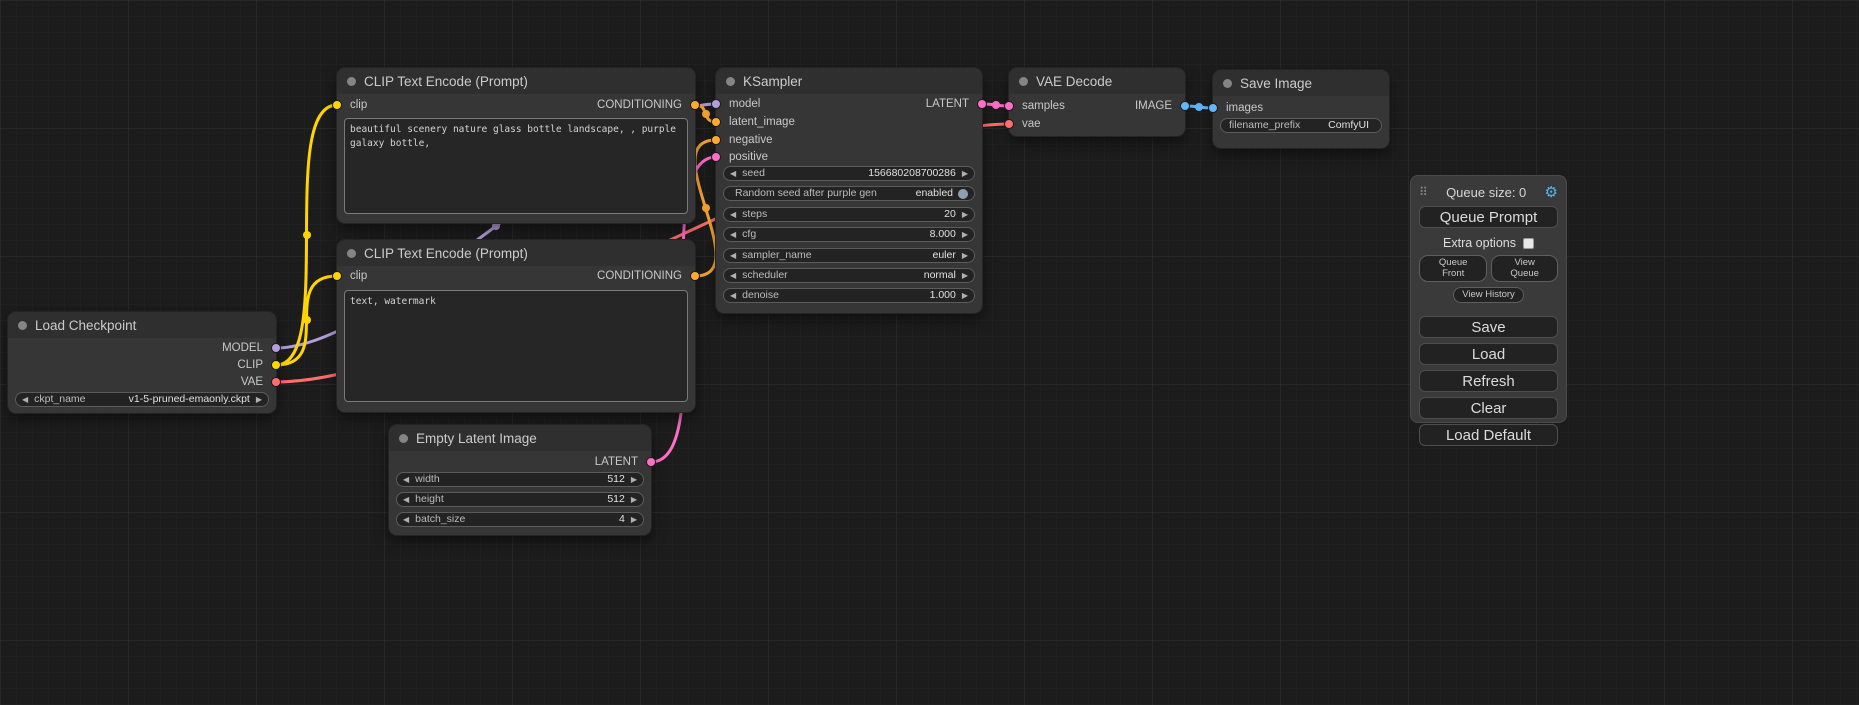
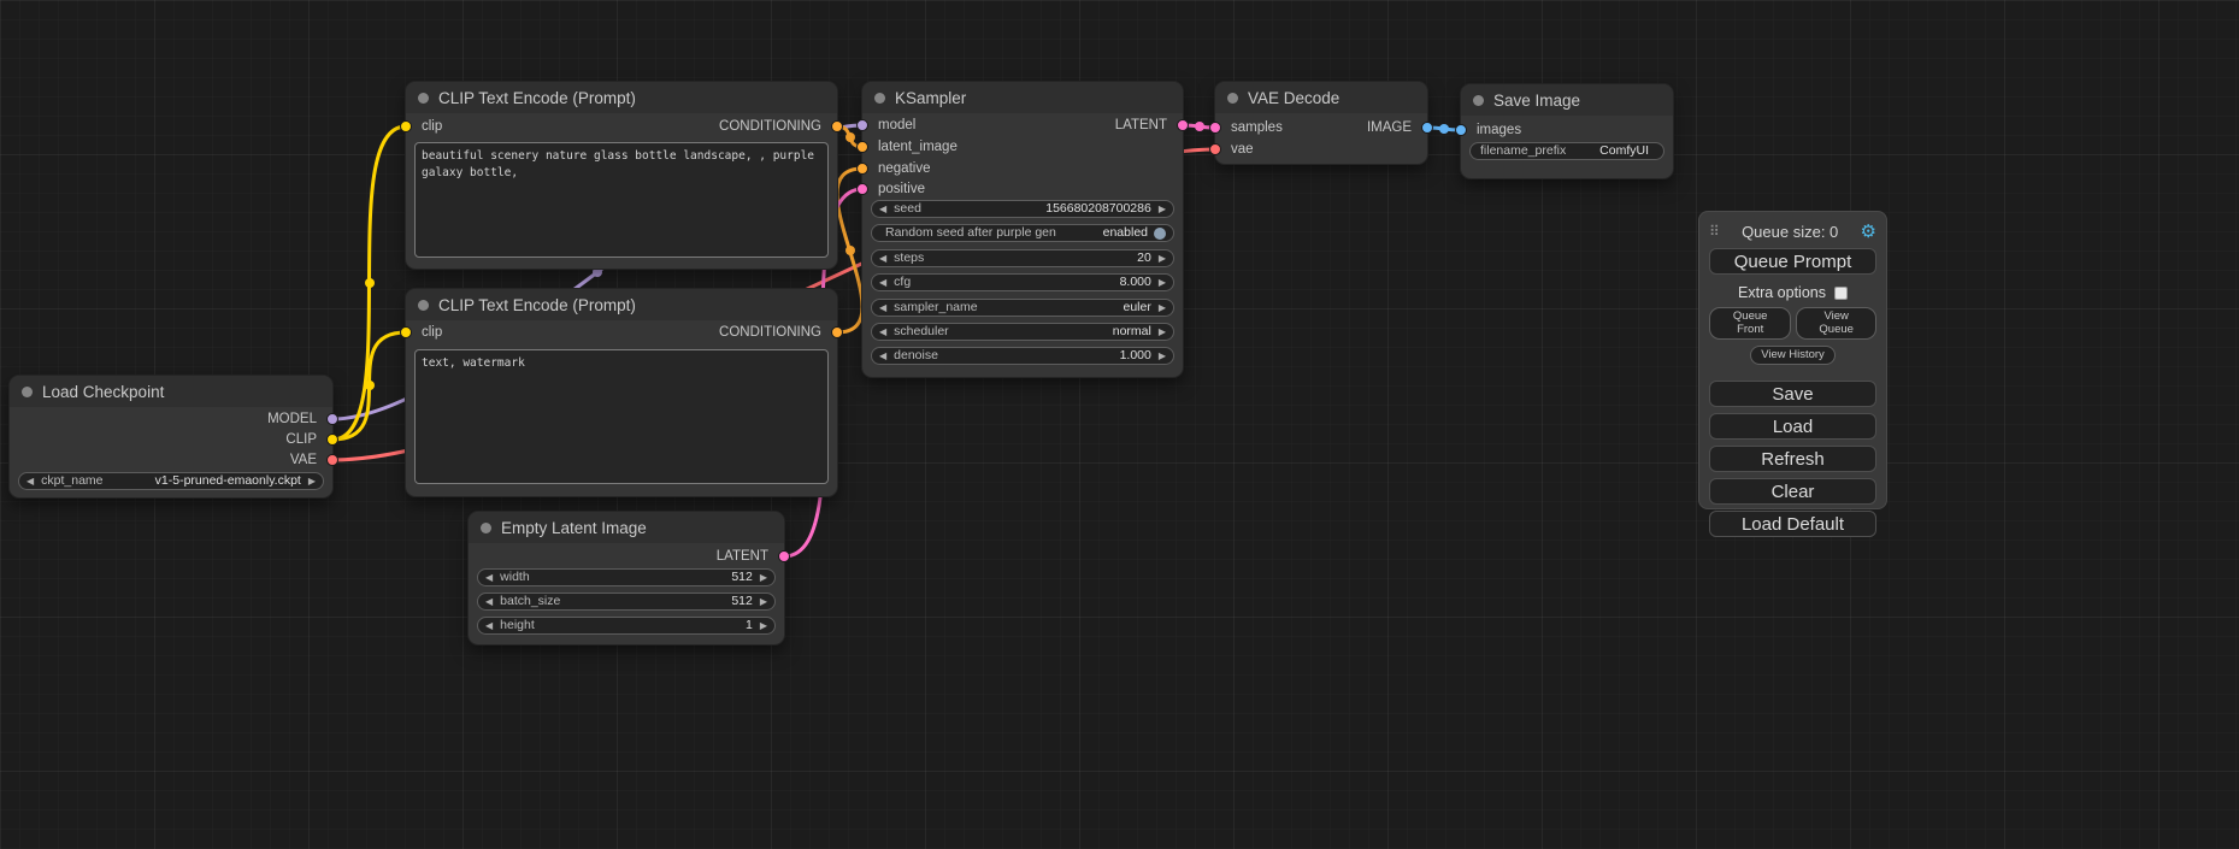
  Load Checkpoint
  MODEL
  CLIP
  VAE
  ◀
  ckpt_name
  v1-5-pruned-emaonly.ckpt
  ▶
  CLIP Text Encode (Prompt)
  clip
  CONDITIONING
  beautiful scenery nature glass bottle landscape, , purple galaxy bottle,
  CLIP Text Encode (Prompt)
  clip
  CONDITIONING
  text, watermark
  Empty Latent Image
  LATENT
  ◀
  width
  512
  ▶
  ◀
- height
+ batch_size
  512
  ▶
  ◀
- batch_size
+ height
- 4
+ 1
  ▶
  KSampler
  model
  latent_image
  negative
  positive
  LATENT
  ◀
  seed
  156680208700286
  ▶
  Random seed after purple gen
  enabled
  ◀
  steps
  20
  ▶
  ◀
  cfg
  8.000
  ▶
  ◀
  sampler_name
  euler
  ▶
  ◀
  scheduler
  normal
  ▶
  ◀
  denoise
  1.000
  ▶
  VAE Decode
  samples
  vae
  IMAGE
  Save Image
  images
  filename_prefix
  ComfyUI
  ⠿
  Queue size: 0
  ⚙
  Queue Prompt
  Extra options
  Queue Front
  View Queue
  View History
  Save
  Load
  Refresh
  Clear
  Load Default
